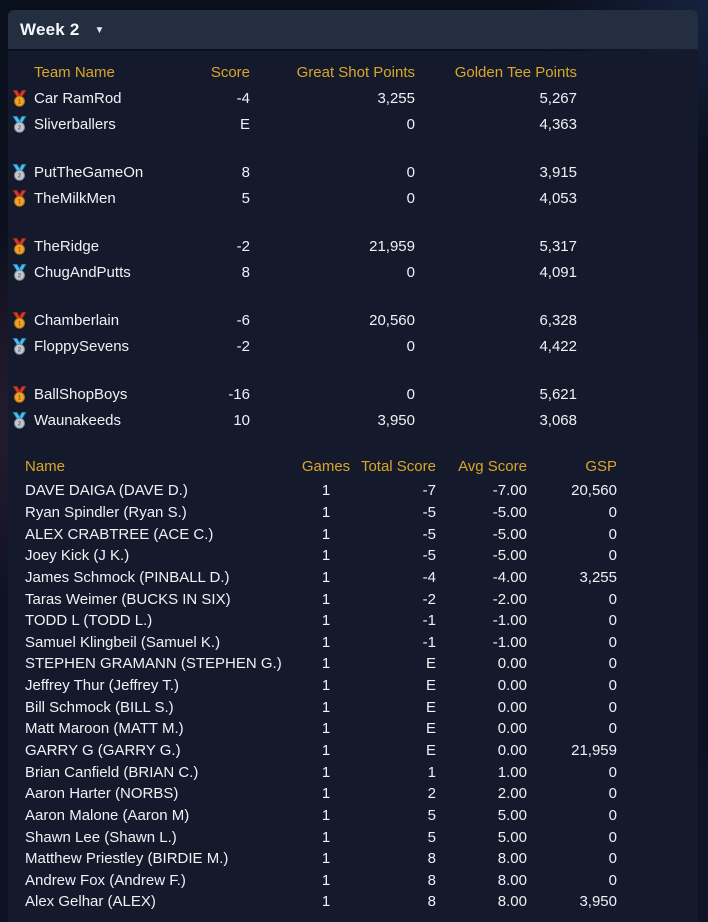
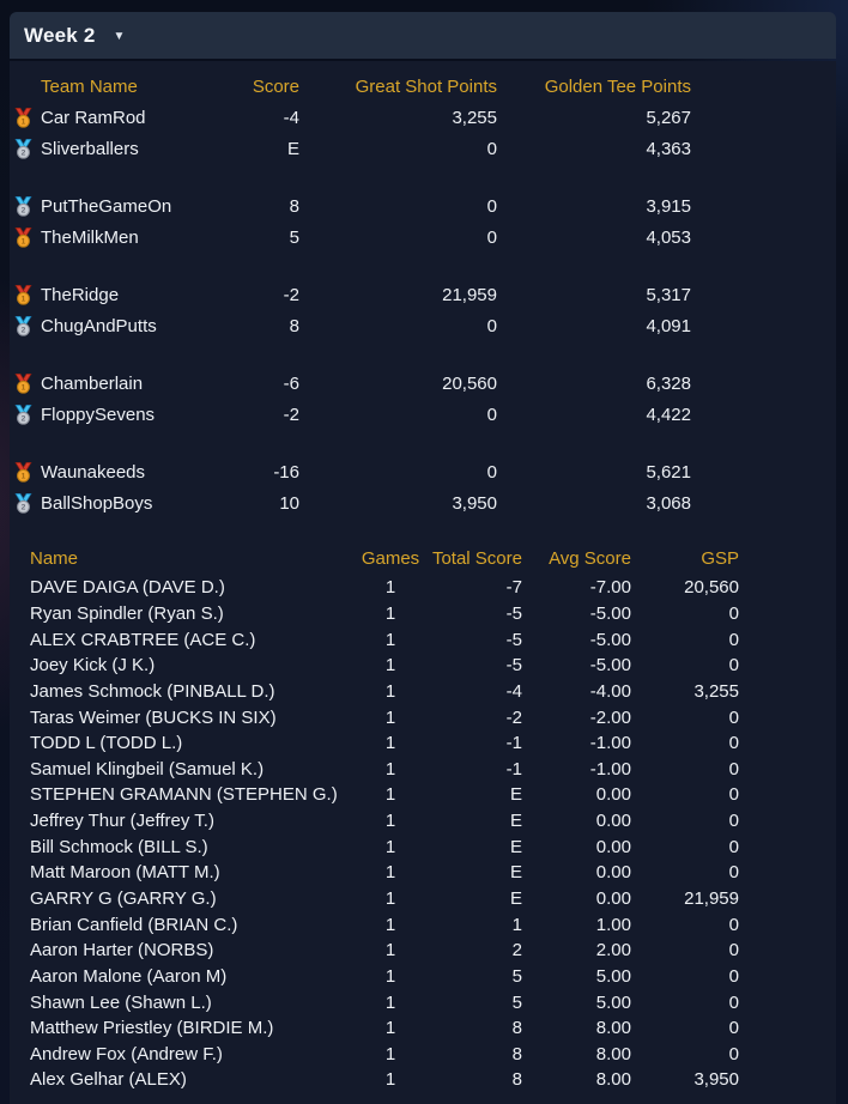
  Week 2
  ▼
  Team Name
  Score
  Great Shot Points
  Golden Tee Points
  Car RamRod
  -4
  3,255
  5,267
  Sliverballers
  E
  0
  4,363
  PutTheGameOn
  8
  0
  3,915
  TheMilkMen
  5
  0
  4,053
  TheRidge
  -2
  21,959
  5,317
  ChugAndPutts
  8
  0
  4,091
  Chamberlain
  -6
  20,560
  6,328
  FloppySevens
  -2
  0
  4,422
- BallShopBoys
+ Waunakeeds
  -16
  0
  5,621
- Waunakeeds
+ BallShopBoys
  10
  3,950
  3,068
  Name
  Games
  Total Score
  Avg Score
  GSP
  DAVE DAIGA (DAVE D.)
  1
  -7
  -7.00
  20,560
  Ryan Spindler (Ryan S.)
  1
  -5
  -5.00
  0
  ALEX CRABTREE (ACE C.)
  1
  -5
  -5.00
  0
  Joey Kick (J K.)
  1
  -5
  -5.00
  0
  James Schmock (PINBALL D.)
  1
  -4
  -4.00
  3,255
  Taras Weimer (BUCKS IN SIX)
  1
  -2
  -2.00
  0
  TODD L (TODD L.)
  1
  -1
  -1.00
  0
  Samuel Klingbeil (Samuel K.)
  1
  -1
  -1.00
  0
  STEPHEN GRAMANN (STEPHEN G.)
  1
  E
  0.00
  0
  Jeffrey Thur (Jeffrey T.)
  1
  E
  0.00
  0
  Bill Schmock (BILL S.)
  1
  E
  0.00
  0
  Matt Maroon (MATT M.)
  1
  E
  0.00
  0
  GARRY G (GARRY G.)
  1
  E
  0.00
  21,959
  Brian Canfield (BRIAN C.)
  1
  1
  1.00
  0
  Aaron Harter (NORBS)
  1
  2
  2.00
  0
  Aaron Malone (Aaron M)
  1
  5
  5.00
  0
  Shawn Lee (Shawn L.)
  1
  5
  5.00
  0
  Matthew Priestley (BIRDIE M.)
  1
  8
  8.00
  0
  Andrew Fox (Andrew F.)
  1
  8
  8.00
  0
  Alex Gelhar (ALEX)
  1
  8
  8.00
  3,950
